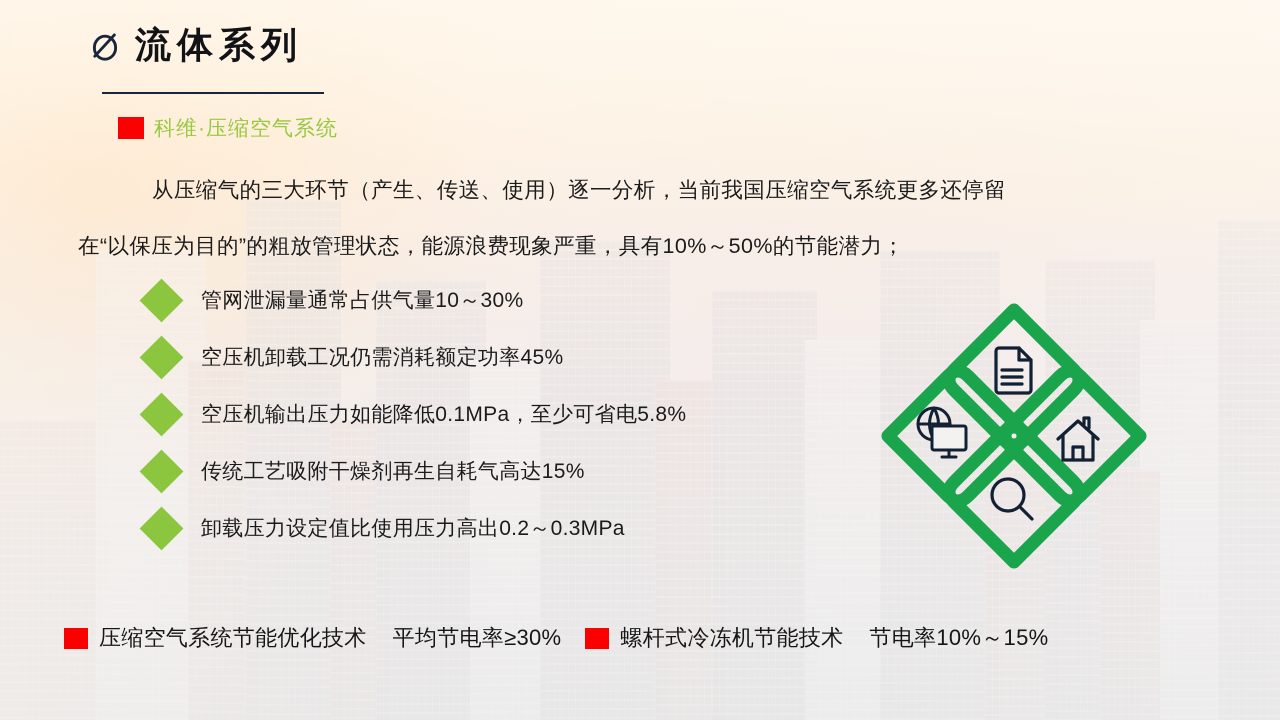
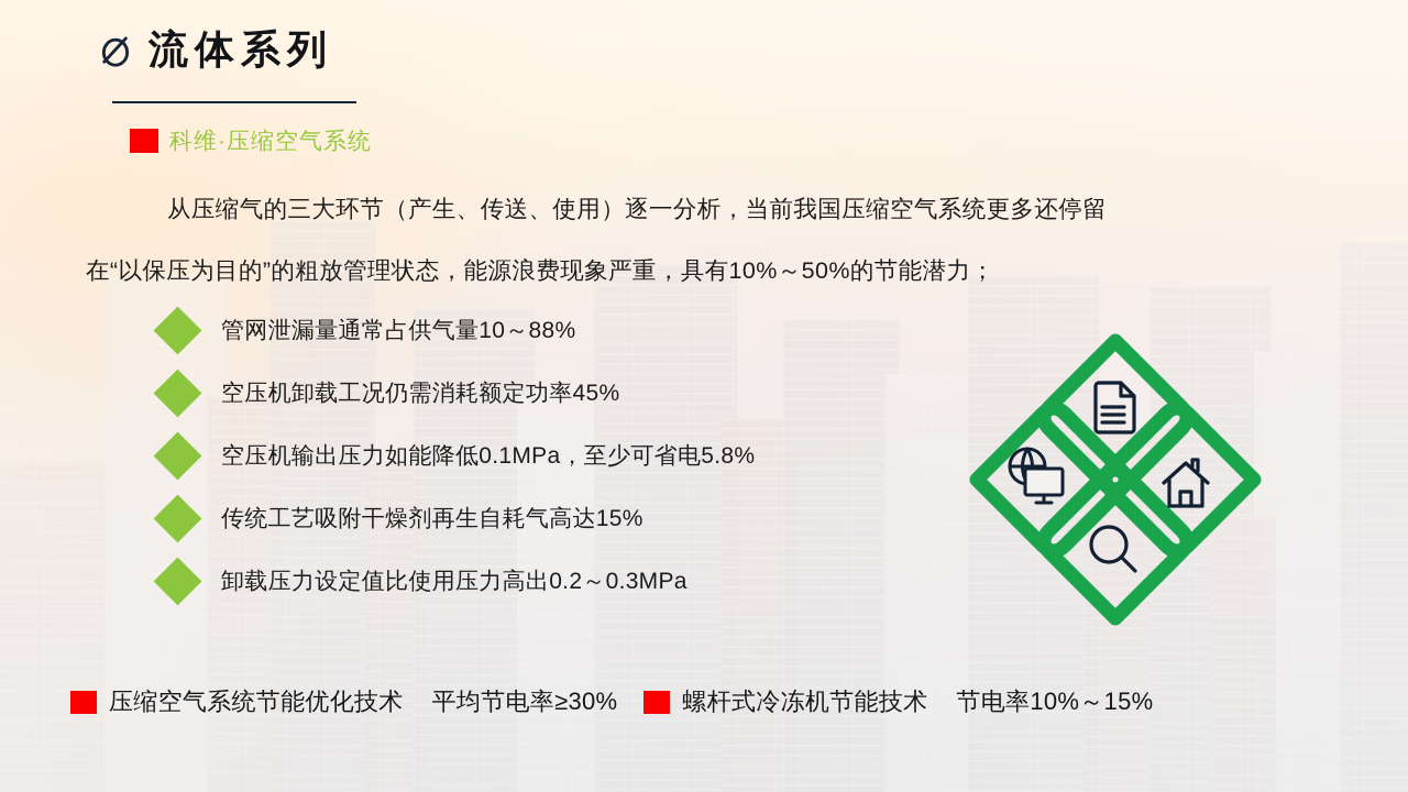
  流体系列
  科维·压缩空气系统
  从压缩气的三大环节（产生、传送、使用）逐一分析，当前我国压缩空气系统更多还停留
  在“以保压为目的”的粗放管理状态，能源浪费现象严重，具有10%～50%的节能潜力；
- 管网泄漏量通常占供气量10～30%
+ 管网泄漏量通常占供气量10～88%
  空压机卸载工况仍需消耗额定功率45%
  空压机输出压力如能降低0.1MPa，至少可省电5.8%
  传统工艺吸附干燥剂再生自耗气高达15%
  卸载压力设定值比使用压力高出0.2～0.3MPa
  压缩空气系统节能优化技术
  平均节电率≥30%
  螺杆式冷冻机节能技术
  节电率10%～15%
